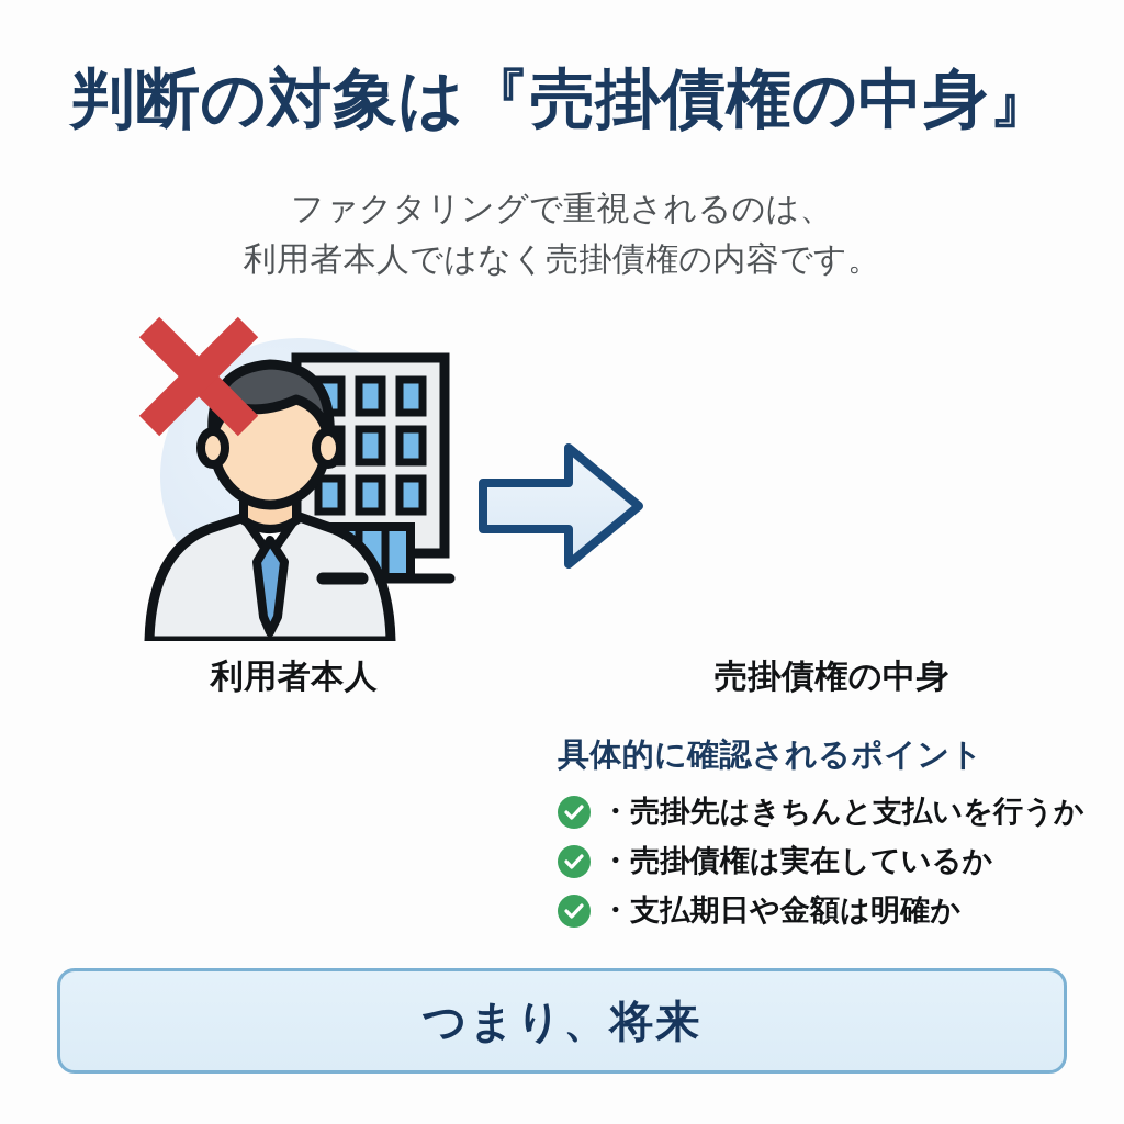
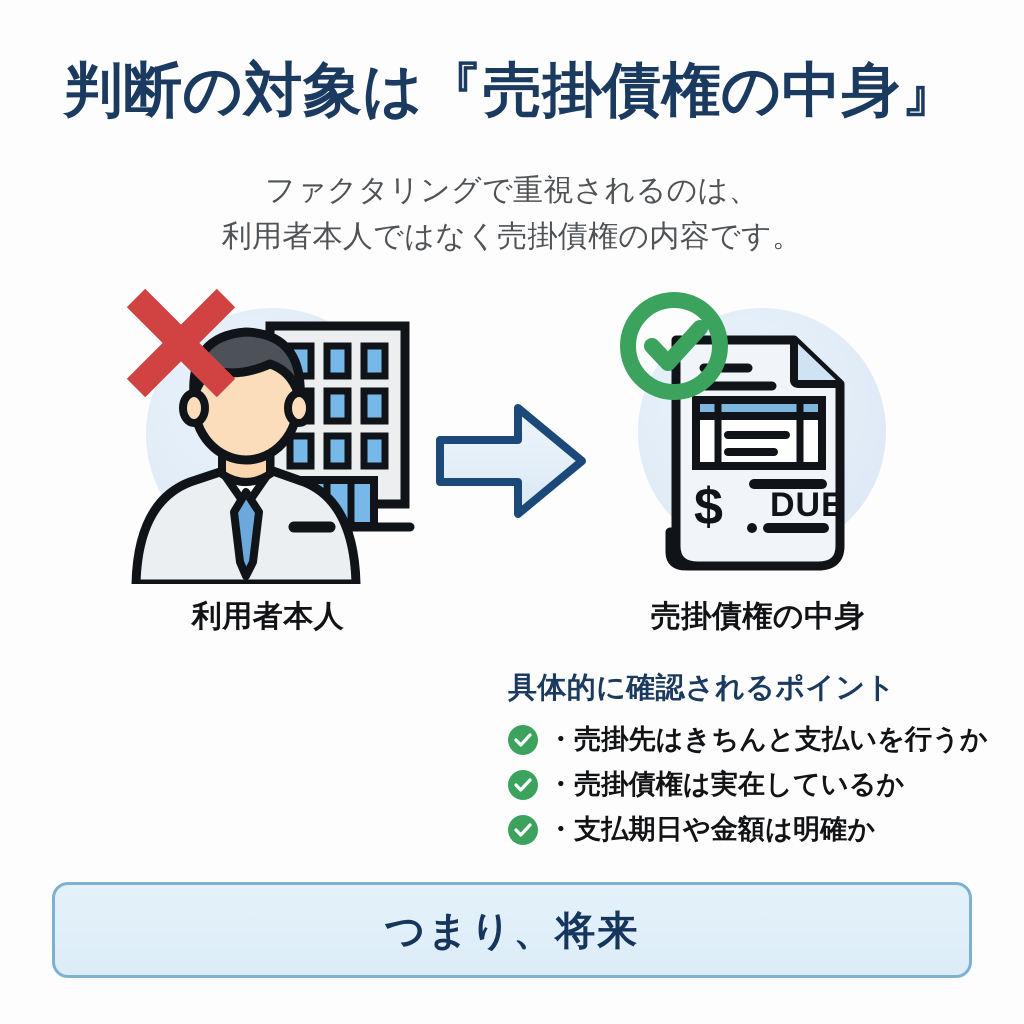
  判断の対象は『売掛債権の中身』
  ファクタリングで重視されるのは、
  利用者本人ではなく売掛債権の内容です。
+ $
+ DUE
  利用者本人
  売掛債権の中身
  具体的に確認されるポイント
  ・売掛先はきちんと支払いを行うか
  ・売掛債権は実在しているか
  ・支払期日や金額は明確か
  つまり、将来
